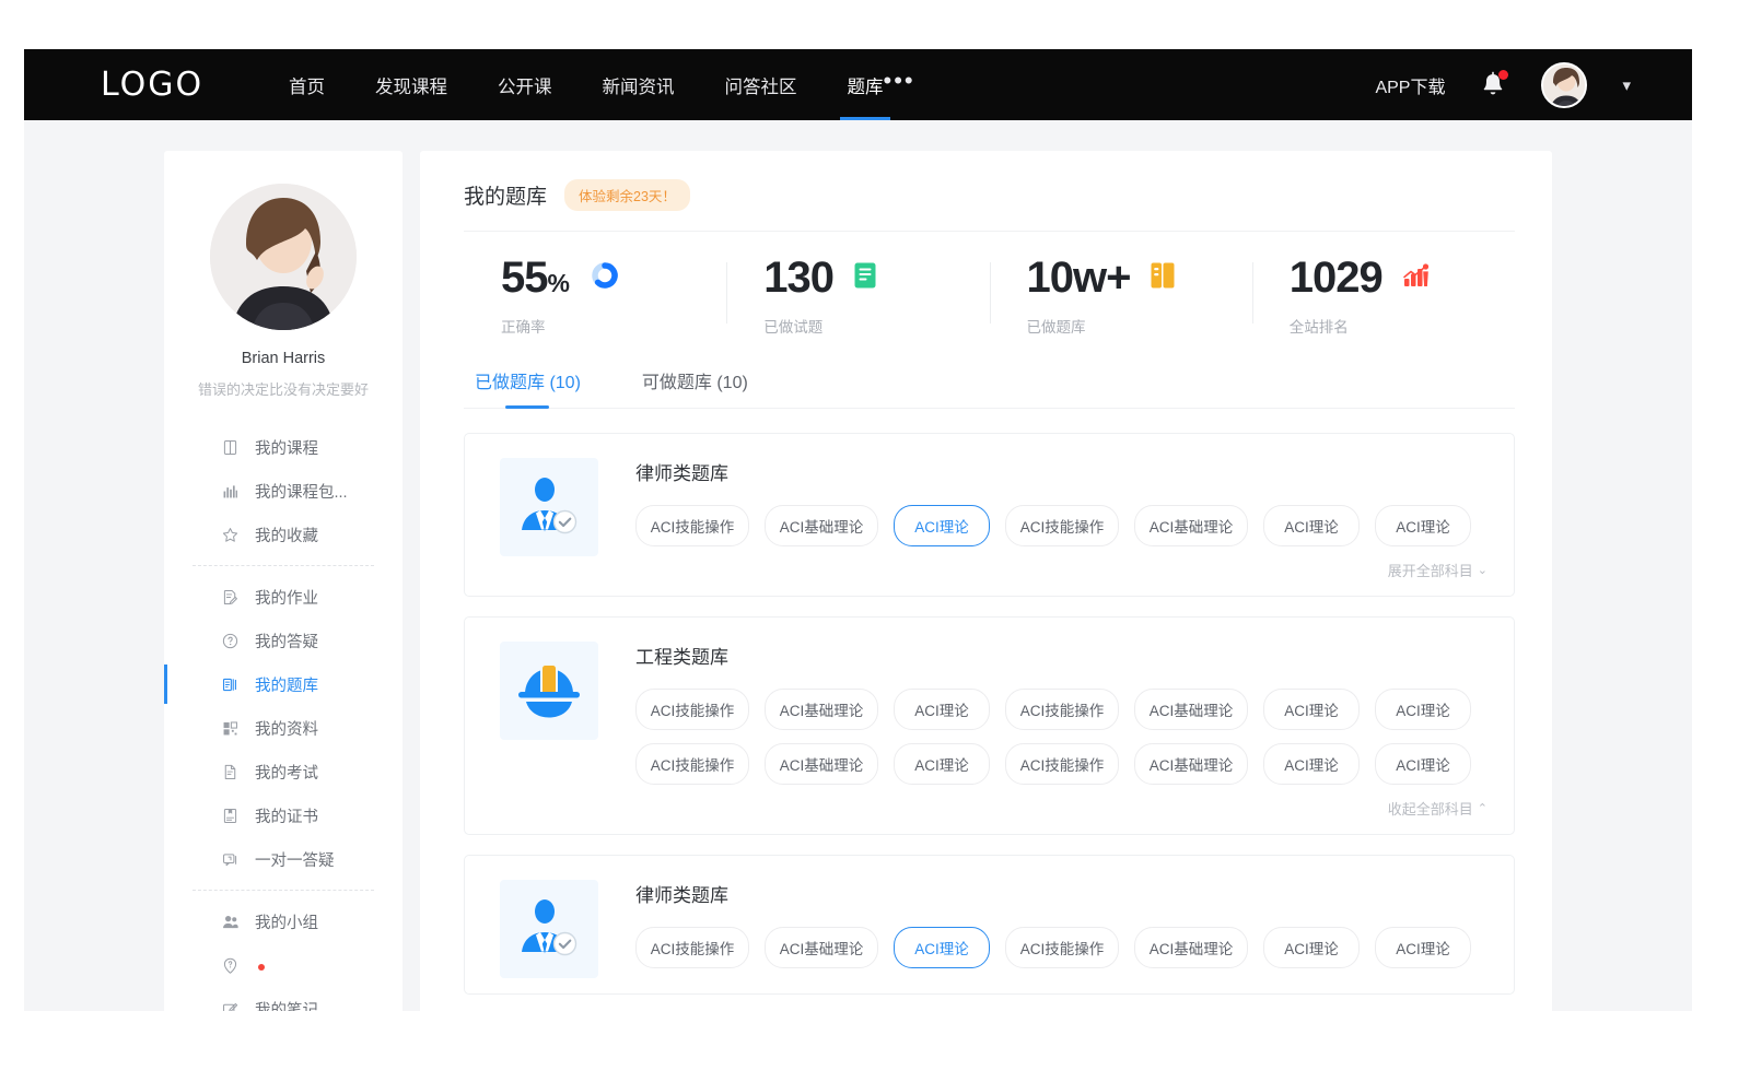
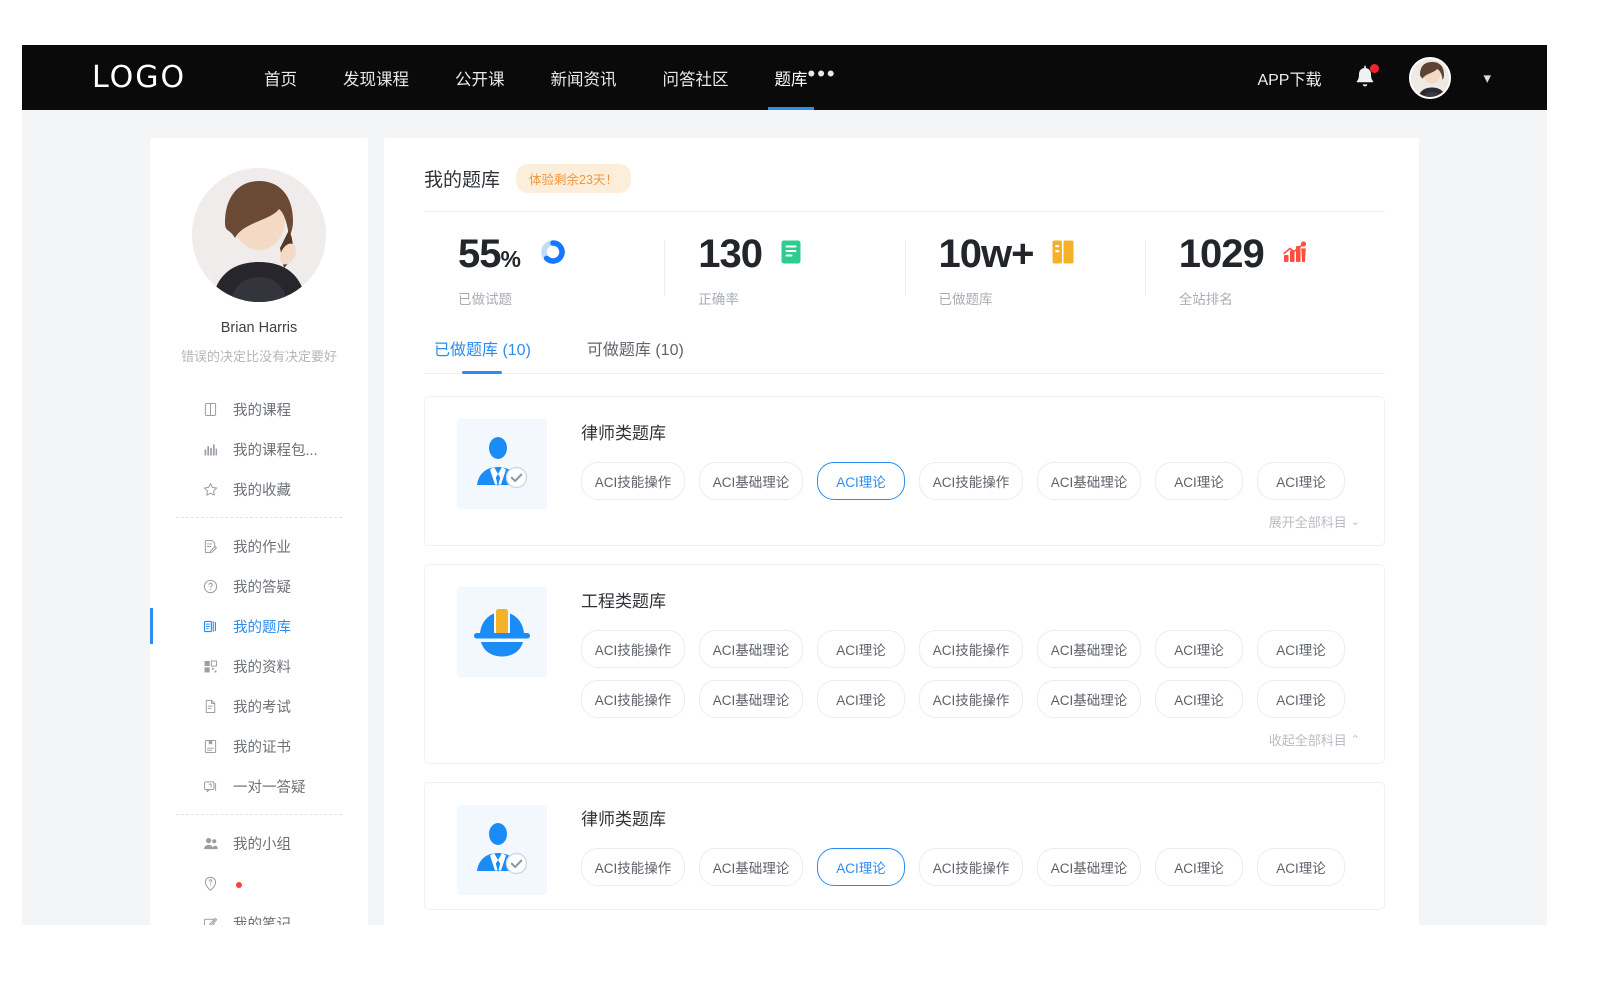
  LOGO
  首页
  发现课程
  公开课
  新闻资讯
  问答社区
  题库
  •••
  APP下载
  ▾
  Brian Harris
  错误的决定比没有决定要好
  我的课程
  我的课程包...
  我的收藏
  我的作业
  我的答疑
  我的题库
  我的资料
  我的考试
  我的证书
  一对一答疑
  我的小组
  我的笔记
  我的题库
  体验剩余23天！
  55%
- 正确率
+ 已做试题
  130
- 已做试题
+ 正确率
  10w+
  已做题库
  1029
  全站排名
  已做题库 (10)
  可做题库 (10)
  律师类题库
  ACI技能操作
  ACI基础理论
  ACI理论
  ACI技能操作
  ACI基础理论
  ACI理论
  ACI理论
  展开全部科目
  ⌄
  工程类题库
  ACI技能操作
  ACI基础理论
  ACI理论
  ACI技能操作
  ACI基础理论
  ACI理论
  ACI理论
  ACI技能操作
  ACI基础理论
  ACI理论
  ACI技能操作
  ACI基础理论
  ACI理论
  ACI理论
  收起全部科目
  ⌃
  律师类题库
  ACI技能操作
  ACI基础理论
  ACI理论
  ACI技能操作
  ACI基础理论
  ACI理论
  ACI理论
